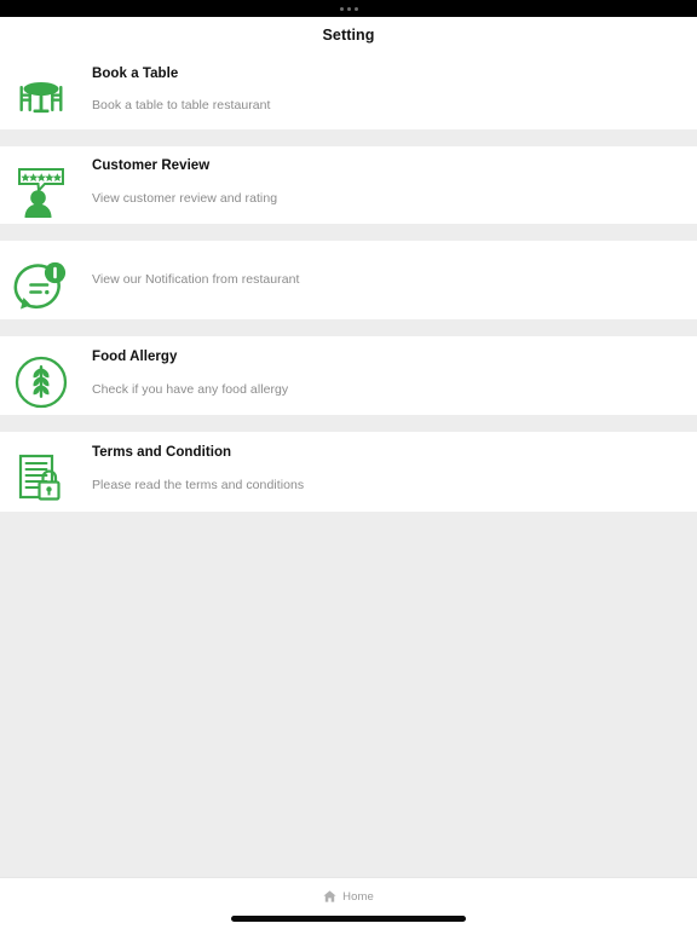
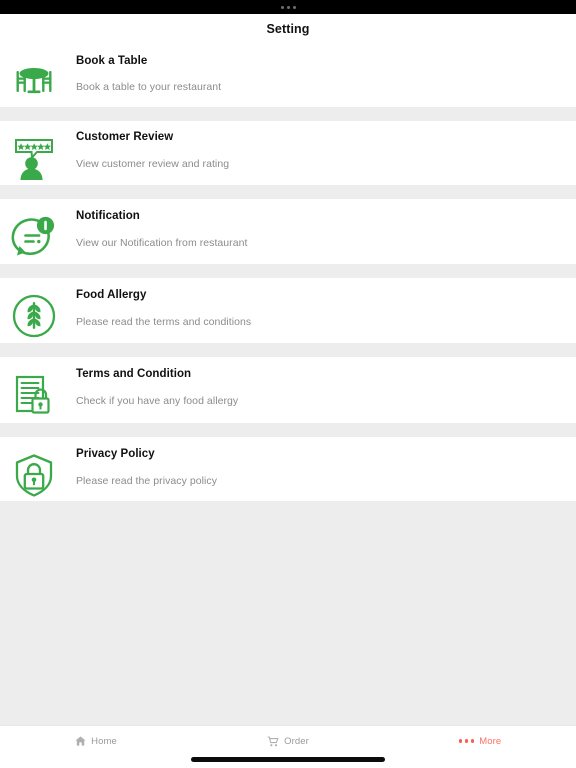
  Setting
  Book a Table
- Book a table to table restaurant
+ Book a table to your restaurant
  Customer Review
  View customer review and rating
+ Notification
  View our Notification from restaurant
  Food Allergy
- Check if you have any food allergy
+ Please read the terms and conditions
  Terms and Condition
- Please read the terms and conditions
+ Check if you have any food allergy
+ Privacy Policy
+ Please read the privacy policy
  Home
+ Order
+ More
